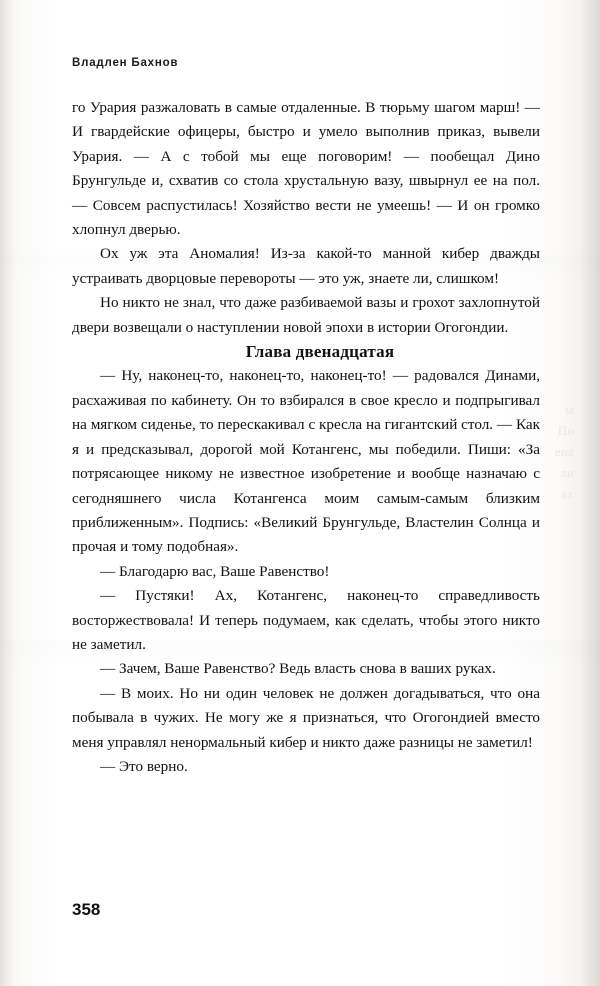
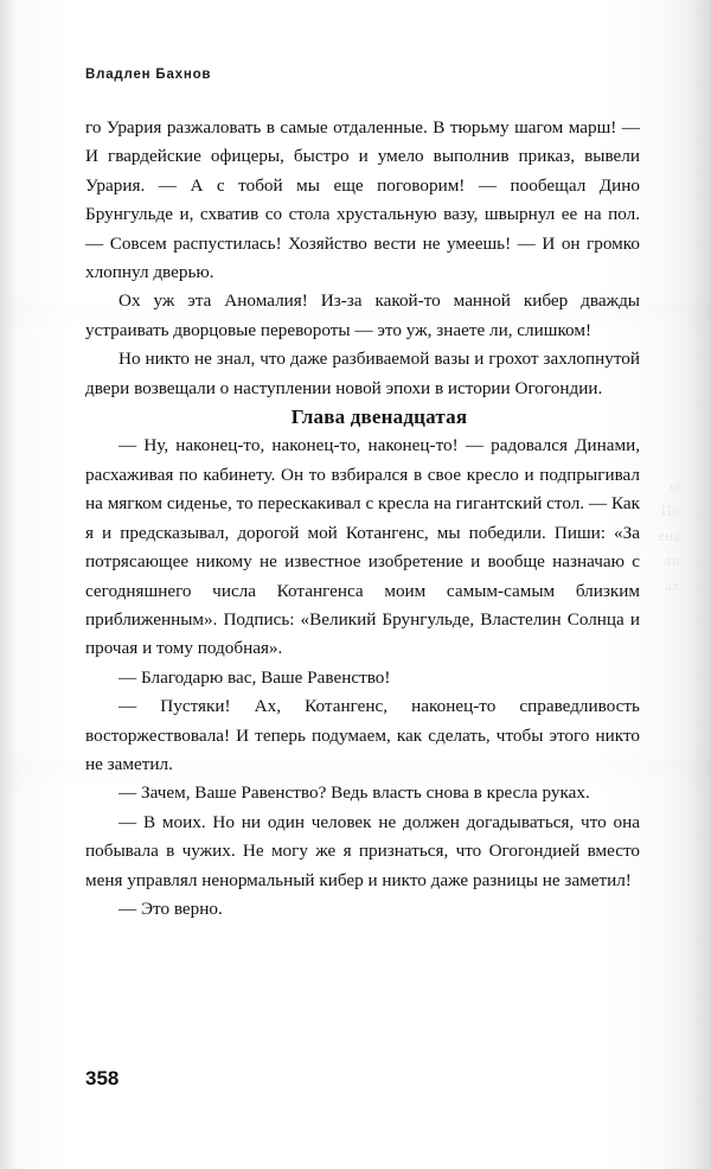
  Владлен Бахнов
  го Урария разжаловать в самые отдаленные. В тюрьму шагом марш! — И гвардейские офицеры, быстро и умело выполнив приказ, вывели Урария. — А с тобой мы еще поговорим! — пообещал Дино Брунгульде и, схватив со стола хрустальную вазу, швырнул ее на пол. — Совсем распустилась! Хозяйство вести не умеешь! — И он громко хлопнул дверью.
  Ох уж эта Аномалия! Из-за какой-то манной кибер дважды устраивать дворцовые перевороты — это уж, знаете ли, слишком!
  Но никто не знал, что даже разбиваемой вазы и грохот захлопнутой двери возвещали о наступлении новой эпохи в истории Огогондии.
  Глава двенадцатая
  — Ну, наконец-то, наконец-то, наконец-то! — радовался Динами, расхаживая по кабинету. Он то взбирался в свое кресло и подпрыгивал на мягком сиденье, то перескакивал с кресла на гигантский стол. — Как я и предсказывал, дорогой мой Котангенс, мы победили. Пиши: «За потрясающее никому не известное изобретение и вообще назначаю с сегодняшнего числа Котангенса моим самым-самым близким приближенным». Подпись: «Великий Брунгульде, Властелин Солнца и прочая и тому подобная».
  — Благодарю вас, Ваше Равенство!
  — Пустяки! Ах, Котангенс, наконец-то справедливость восторжествовала! И теперь подумаем, как сделать, чтобы этого никто не заметил.
- — Зачем, Ваше Равенство? Ведь власть снова в ваших руках.
+ — Зачем, Ваше Равенство? Ведь власть снова в кресла руках.
  — В моих. Но ни один человек не должен догадываться, что она побывала в чужих. Не могу же я признаться, что Огогондией вместо меня управлял ненормальный кибер и никто даже разницы не заметил!
  — Это верно.
  358
